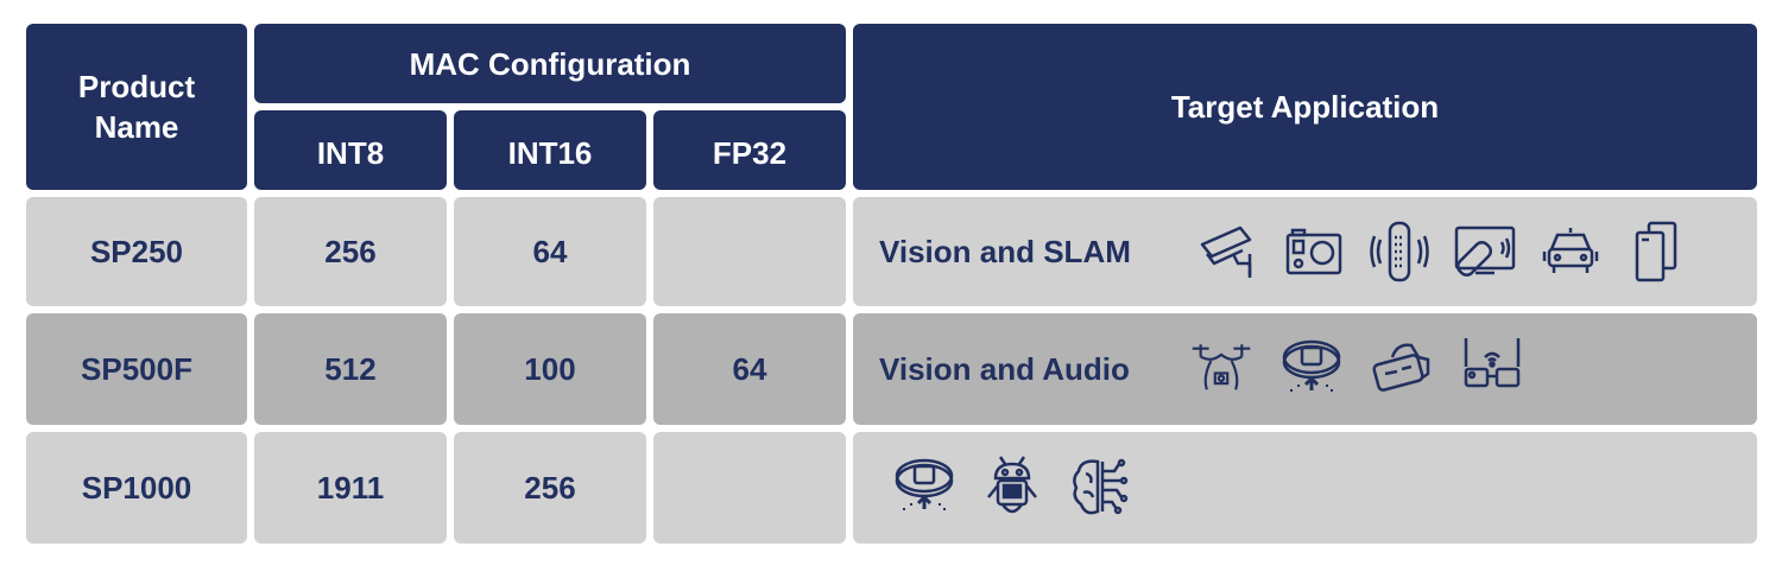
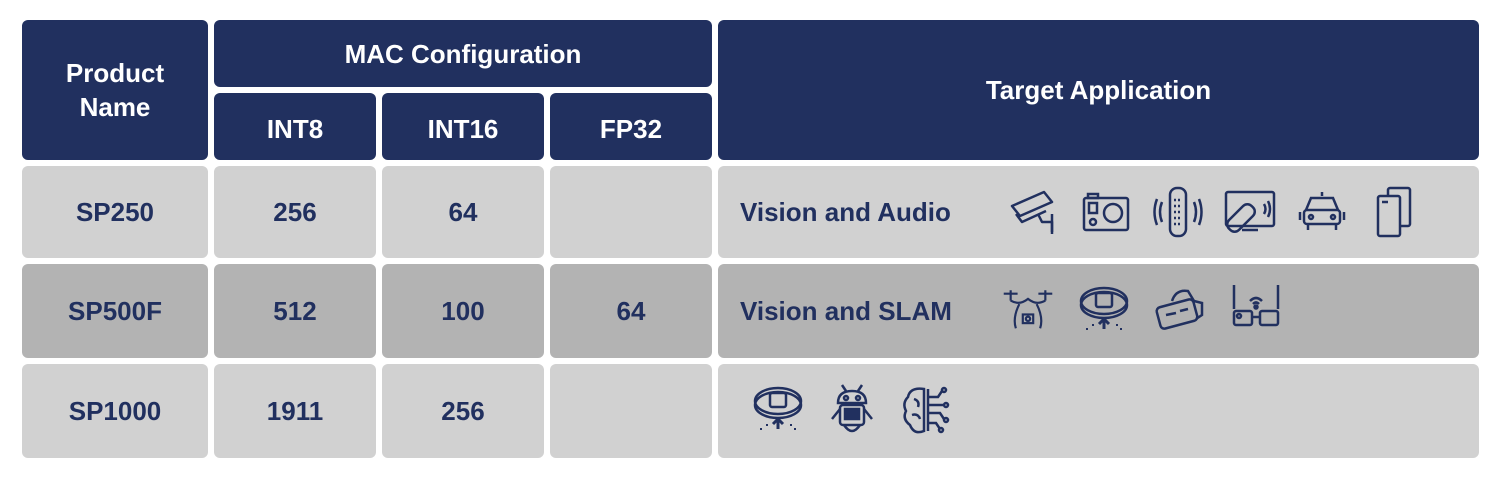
  Product Name
  MAC Configuration
  INT8
  INT16
  FP32
  Target Application
  SP250
  256
  64
- Vision and SLAM
+ Vision and Audio
  SP500F
  512
  100
  64
- Vision and Audio
+ Vision and SLAM
  SP1000
  1911
  256
